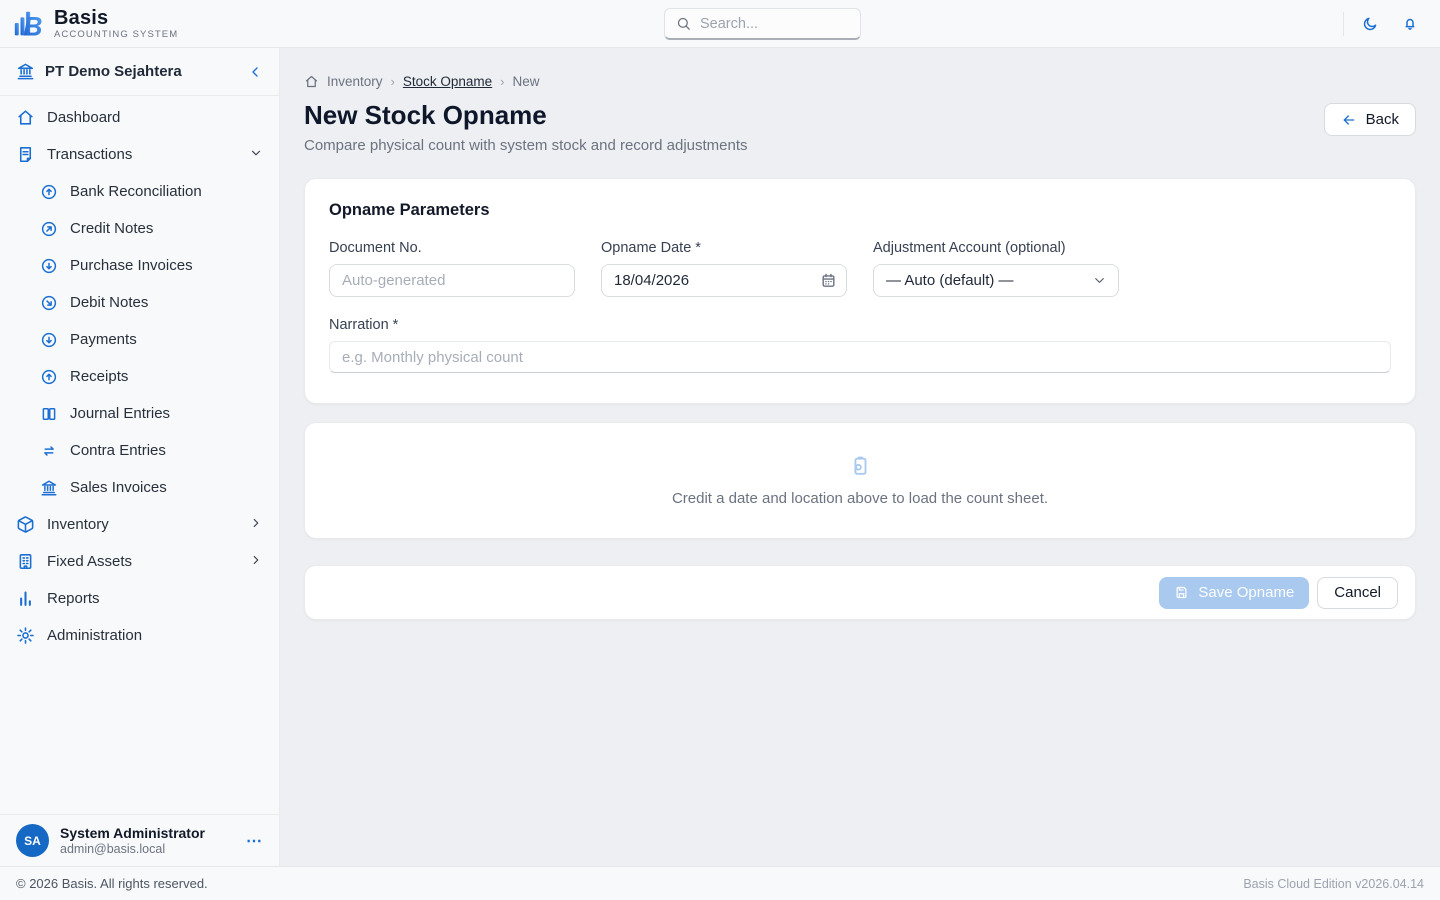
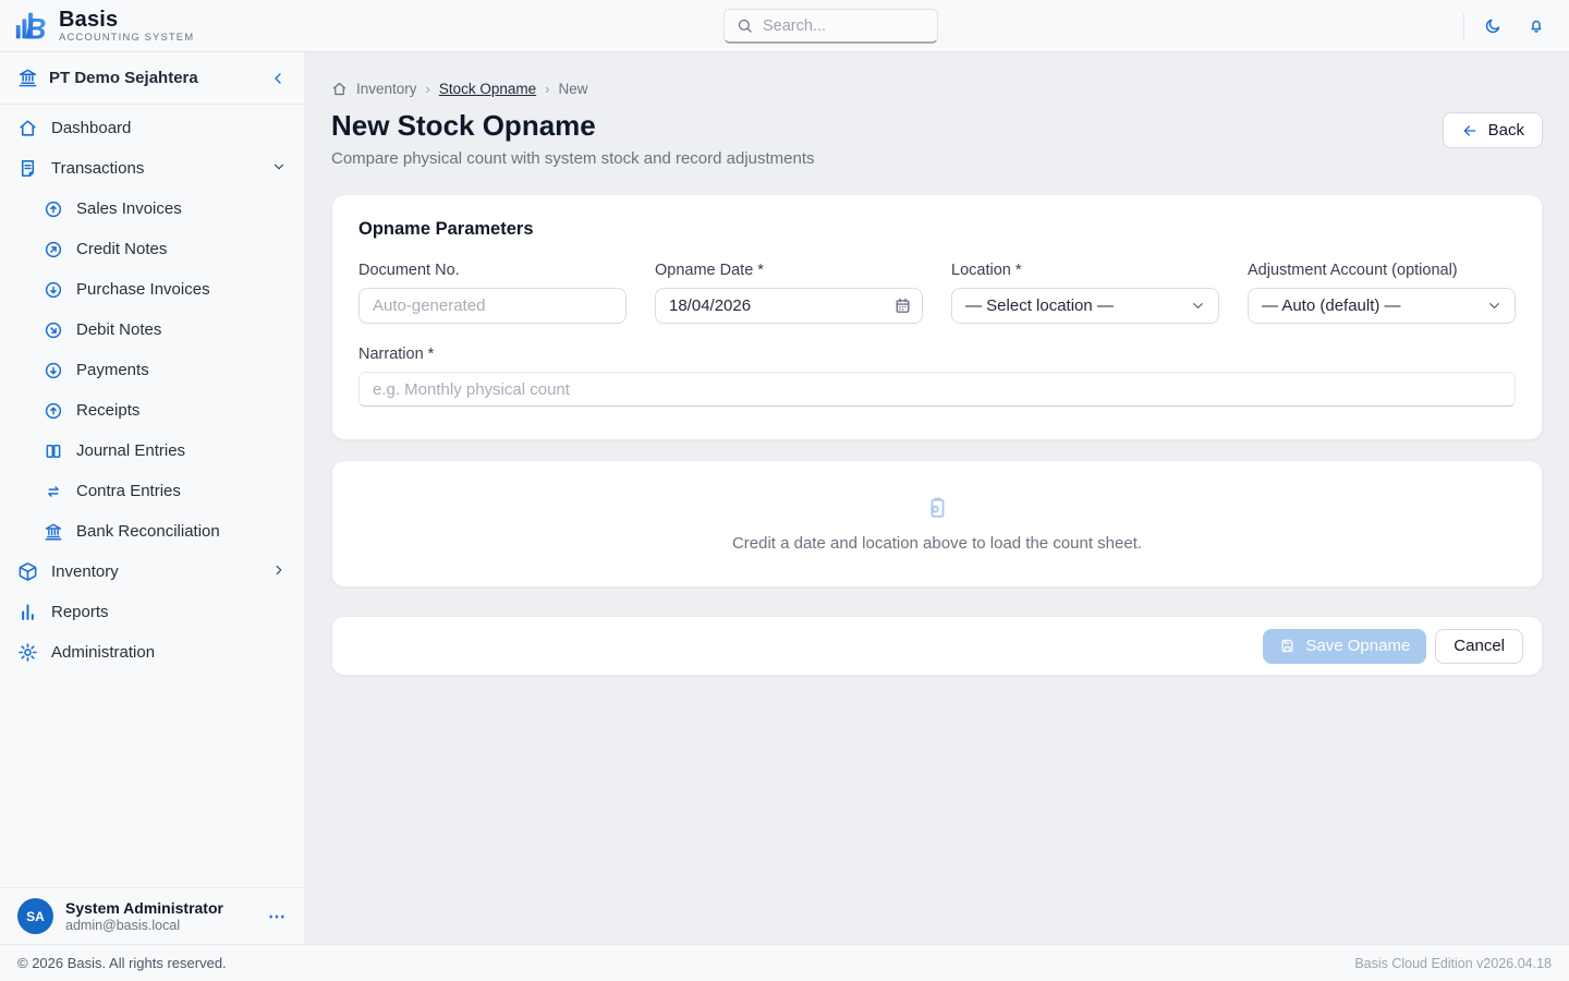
  B
  Basis
  ACCOUNTING SYSTEM
  Search...
  PT Demo Sejahtera
  Dashboard
  Transactions
- Bank Reconciliation
+ Sales Invoices
  Credit Notes
  Purchase Invoices
  Debit Notes
  Payments
  Receipts
  Journal Entries
  Contra Entries
- Sales Invoices
+ Bank Reconciliation
  Inventory
- Fixed Assets
  Reports
  Administration
  SA
  System Administrator
  admin@basis.local
  ⋯
  Inventory
  ›
  Stock Opname
  ›
  New
  New Stock Opname
  Compare physical count with system stock and record adjustments
  Back
  Opname Parameters
  Document No.
  Auto-generated
  Opname Date *
  18/04/2026
+ Location *
+ — Select location —
  Adjustment Account (optional)
  — Auto (default) —
  Narration *
  e.g. Monthly physical count
  Credit a date and location above to load the count sheet.
  Save Opname
  Cancel
  © 2026 Basis. All rights reserved.
- Basis Cloud Edition v2026.04.14
+ Basis Cloud Edition v2026.04.18
